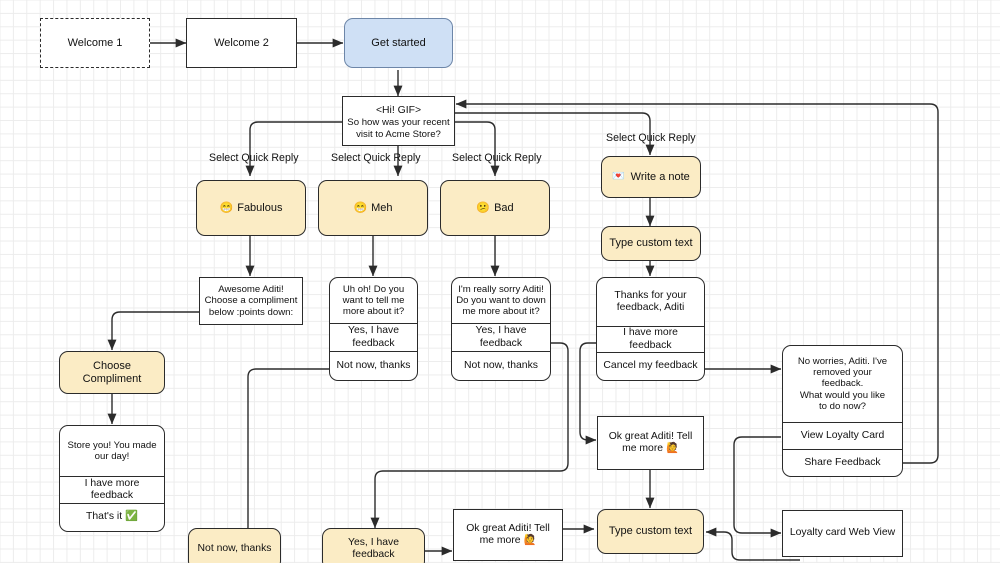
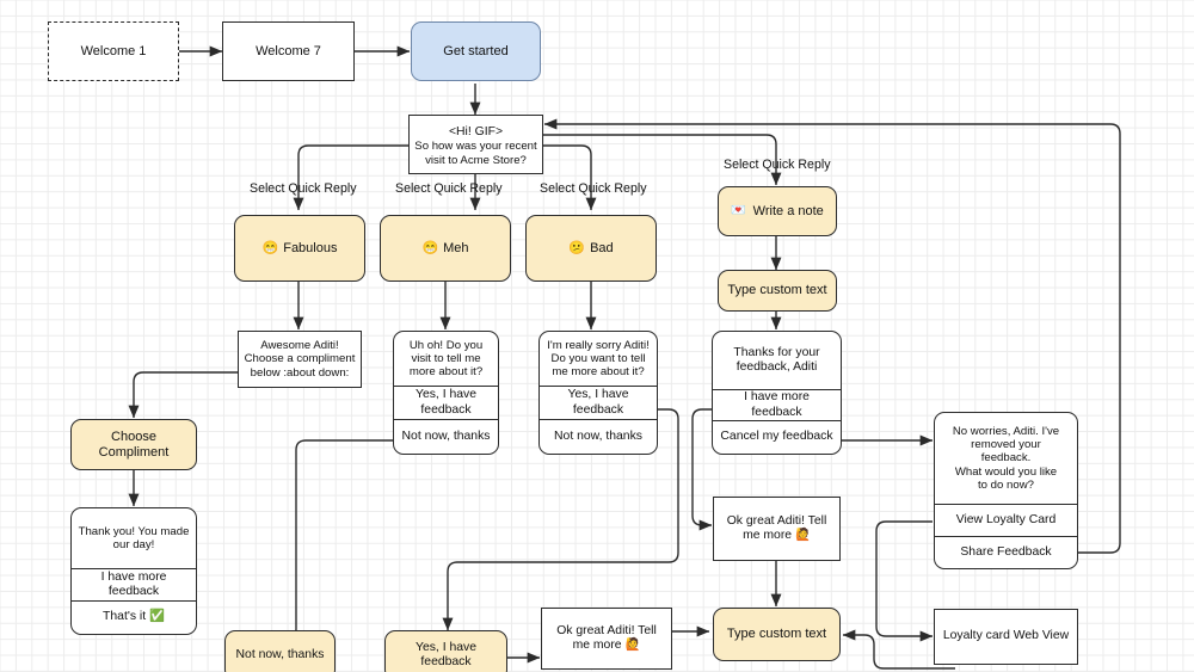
  Welcome 1
- Welcome 2
+ Welcome 7
  Get started
  <Hi! GIF>
  So how was your recent
  visit to Acme Store?
  Select Quick Reply
  Select Quick Reply
  Select Quick Reply
  Select Quick Reply
  😁
  Fabulous
  😁
  Meh
  😕
  Bad
  💌
  Write a note
  Type custom text
- Awesome Aditi! Choose a compliment below :points down:
+ Awesome Aditi! Choose a compliment below :about down:
- Uh oh! Do you want to tell me more about it?
+ Uh oh! Do you visit to tell me more about it?
  Yes, I have feedback
  Not now, thanks
- I'm really sorry Aditi! Do you want to down me more about it?
+ I'm really sorry Aditi! Do you want to tell me more about it?
  Yes, I have feedback
  Not now, thanks
  Thanks for your
  feedback, Aditi
  I have more feedback
  Cancel my feedback
  No worries, Aditi. I've
  removed your
  feedback.
  What would you like
  to do now?
  View Loyalty Card
  Share Feedback
  Choose Compliment
- Store you! You made our day!
+ Thank you! You made our day!
  I have more feedback
  That's it ✅
  Ok great Aditi! Tell me more 🙋
  Loyalty card Web View
  Type custom text
  Not now, thanks
  Yes, I have feedback
  Ok great Aditi! Tell me more 🙋
